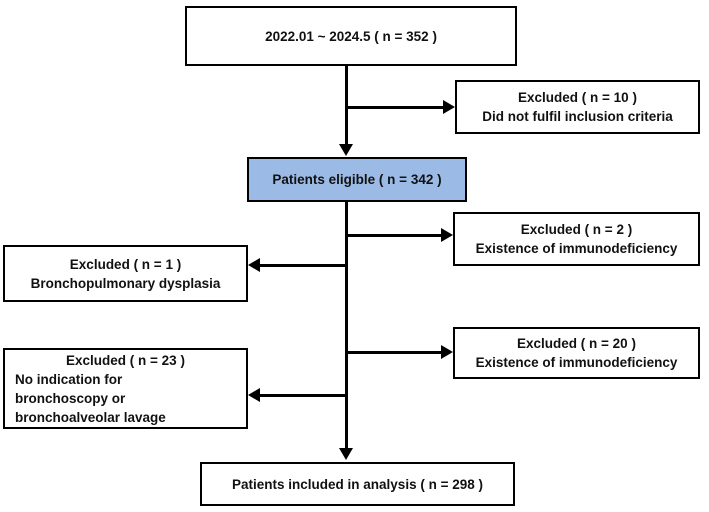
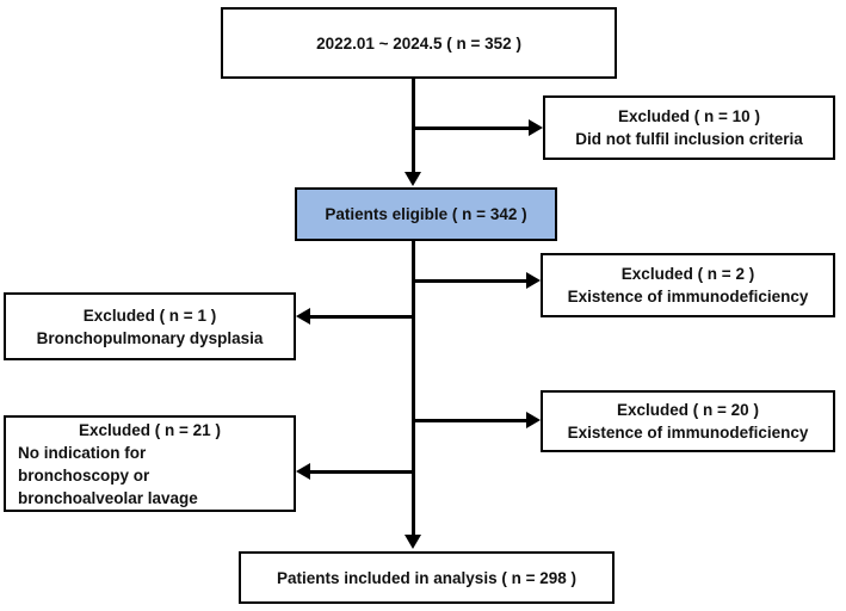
  2022.01 ~ 2024.5 ( n = 352 )
  Excluded ( n = 10 )
  Did not fulfil inclusion criteria
  Patients eligible ( n = 342 )
  Excluded ( n = 2 )
  Existence of immunodeficiency
  Excluded ( n = 1 )
  Bronchopulmonary dysplasia
  Excluded ( n = 20 )
  Existence of immunodeficiency
- Excluded ( n = 23 )
+ Excluded ( n = 21 )
  No indication for
  bronchoscopy or
  bronchoalveolar lavage
  Patients included in analysis ( n = 298 )
